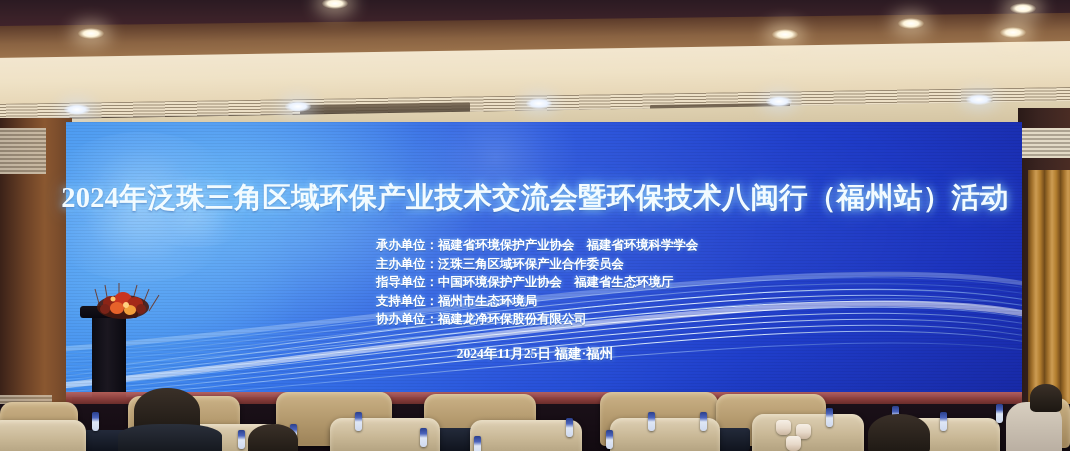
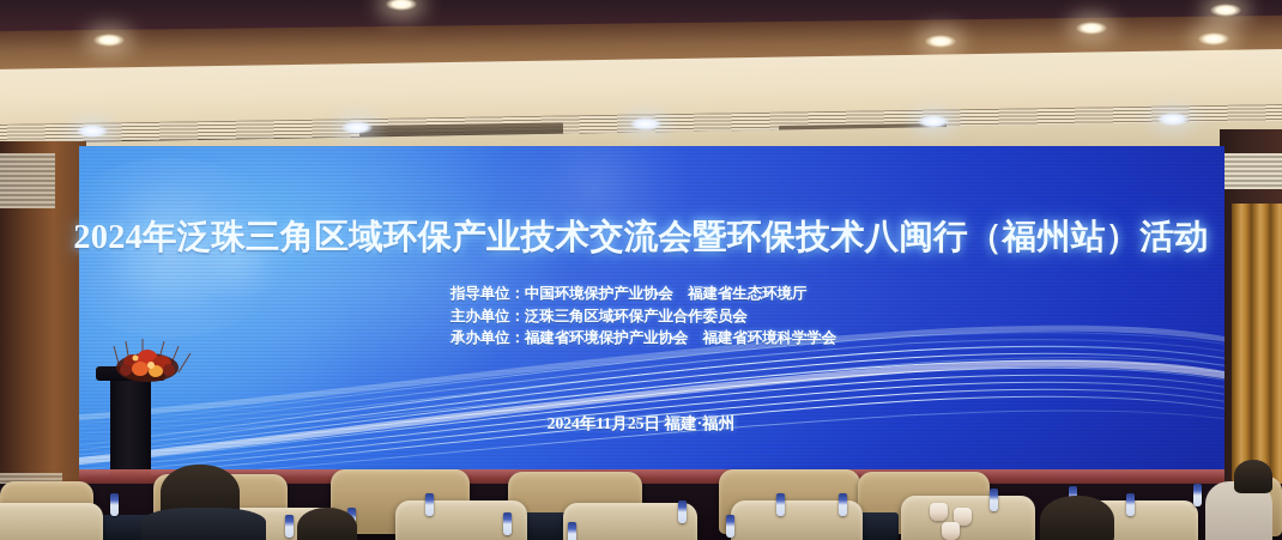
  2024年泛珠三角区域环保产业技术交流会暨环保技术八闽行（福州站）活动
- 承办单位：福建省环境保护产业协会 福建省环境科学学会
+ 指导单位：中国环境保护产业协会 福建省生态环境厅
  主办单位：泛珠三角区域环保产业合作委员会
- 指导单位：中国环境保护产业协会 福建省生态环境厅
+ 承办单位：福建省环境保护产业协会 福建省环境科学学会
- 支持单位：福州市生态环境局
- 协办单位：福建龙净环保股份有限公司
  2024年11月25日 福建·福州
